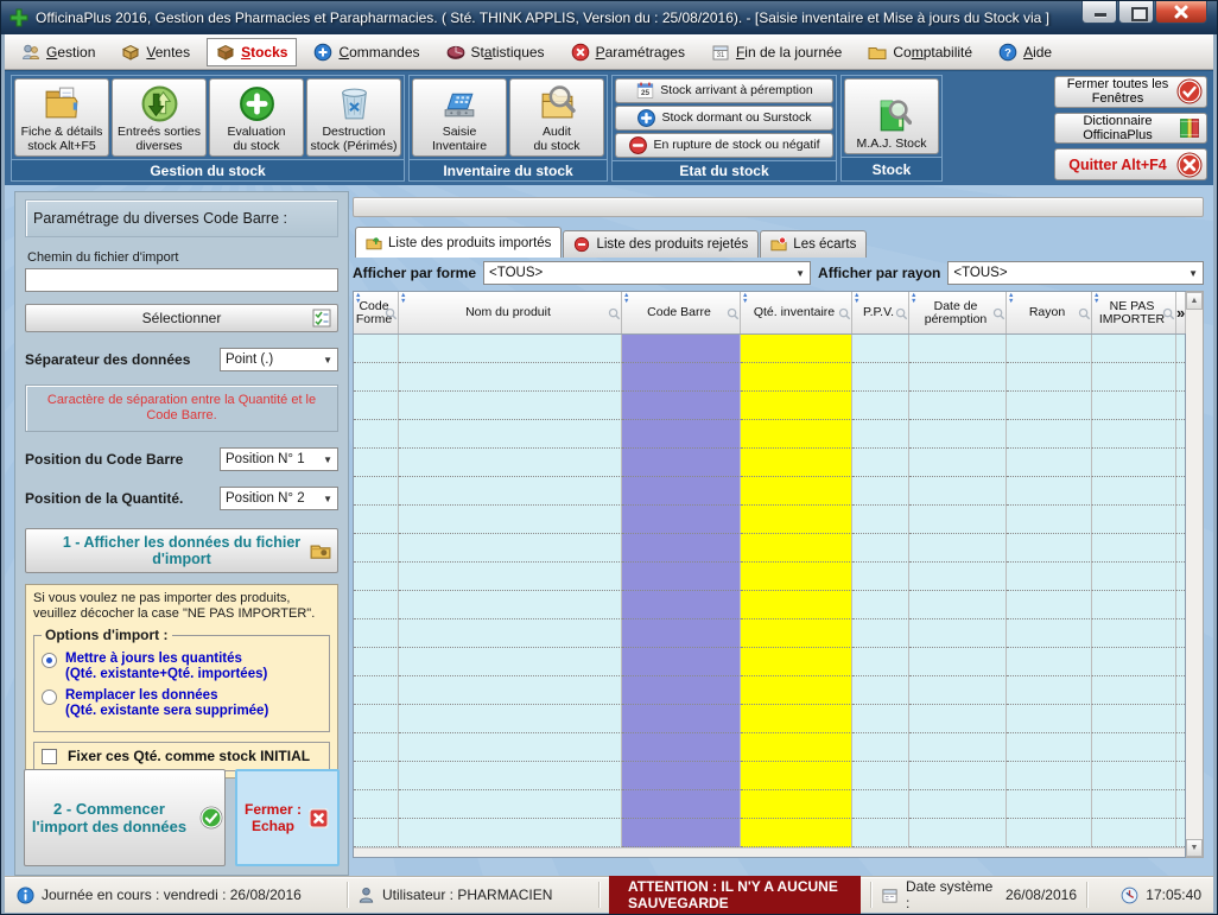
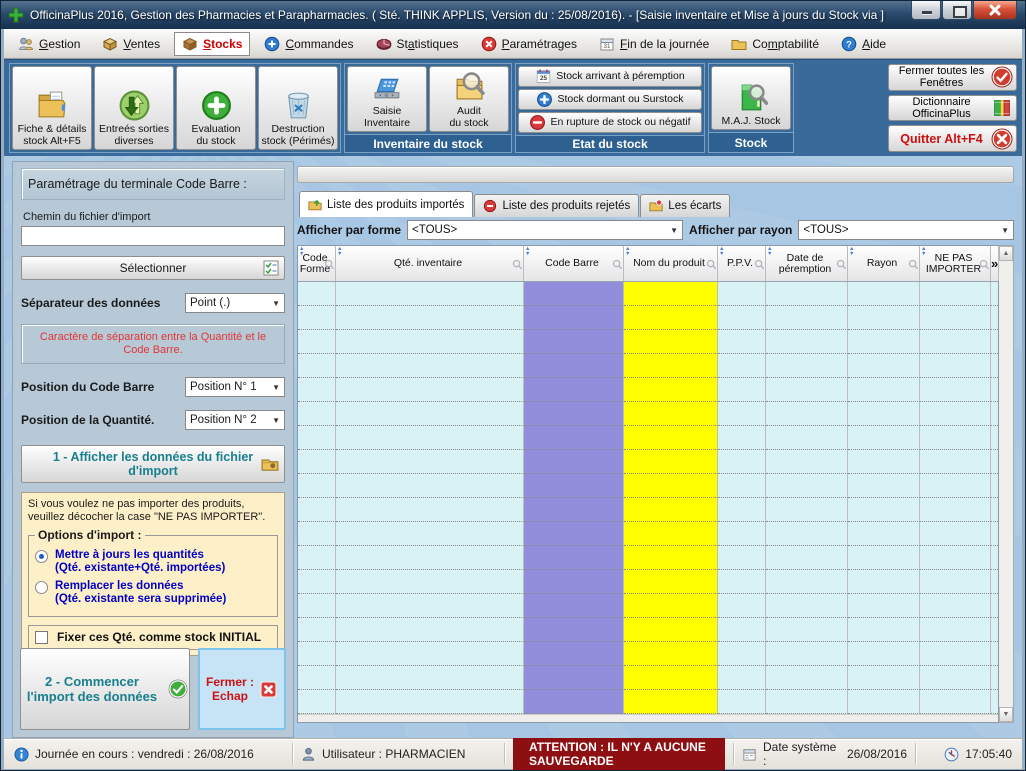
  OfficinaPlus 2016, Gestion des Pharmacies et Parapharmacies. ( Sté. THINK APPLIS, Version du : 25/08/2016). - [Saisie inventaire et Mise à jours du Stock via ]
  Gestion
  Ventes
  Stocks
  Commandes
  Statistiques
  Paramétrages
  Fin de la journée
  Comptabilité
  ?
  Aide
  Fiche & détails
  stock Alt+F5
  Entreés sorties
  diverses
  Evaluation
  du stock
  Destruction
  stock (Périmés)
- Gestion du stock
  Saisie
  Inventaire
  Audit
  du stock
  Inventaire du stock
  Stock arrivant à péremption
  Stock dormant ou Surstock
  En rupture de stock ou négatif
  Etat du stock
  M.A.J. Stock
  Stock
  Fermer toutes les
  Fenêtres
  Dictionnaire
  OfficinaPlus
  Quitter Alt+F4
- Paramétrage du diverses Code Barre :
+ Paramétrage du terminale Code Barre :
  Chemin du fichier d'import
  Sélectionner
  Séparateur des données
  Point (.)
  ▼
  Caractère de séparation entre la Quantité et le Code Barre.
  Position du Code Barre
  Position N° 1
  ▼
  Position de la Quantité.
  Position N° 2
  ▼
  1 - Afficher les données du fichier d'import
  Si vous voulez ne pas importer des produits, veuillez décocher la case "NE PAS IMPORTER".
  Options d'import :
  Mettre à jours les quantités
  (Qté. existante+Qté. importées)
  Remplacer les données
  (Qté. existante sera supprimée)
  Fixer ces Qté. comme stock INITIAL
  2 - Commencer l'import des données
  Fermer :
  Echap
  Liste des produits importés
  Liste des produits rejetés
  Les écarts
  Afficher par forme
  <TOUS>
  ▼
  Afficher par rayon
  <TOUS>
  ▼
  Code Forme
- Nom du produit
+ Qté. inventaire
  Code Barre
- Qté. inventaire
+ Nom du produit
  P.P.V.
  Date de péremption
  Rayon
  NE PAS IMPORTER
  »
  Journée en cours : vendredi : 26/08/2016
  Utilisateur : PHARMACIEN
  ATTENTION : IL N'Y A AUCUNE SAUVEGARDE
  Date système :
  26/08/2016
  17:05:40
